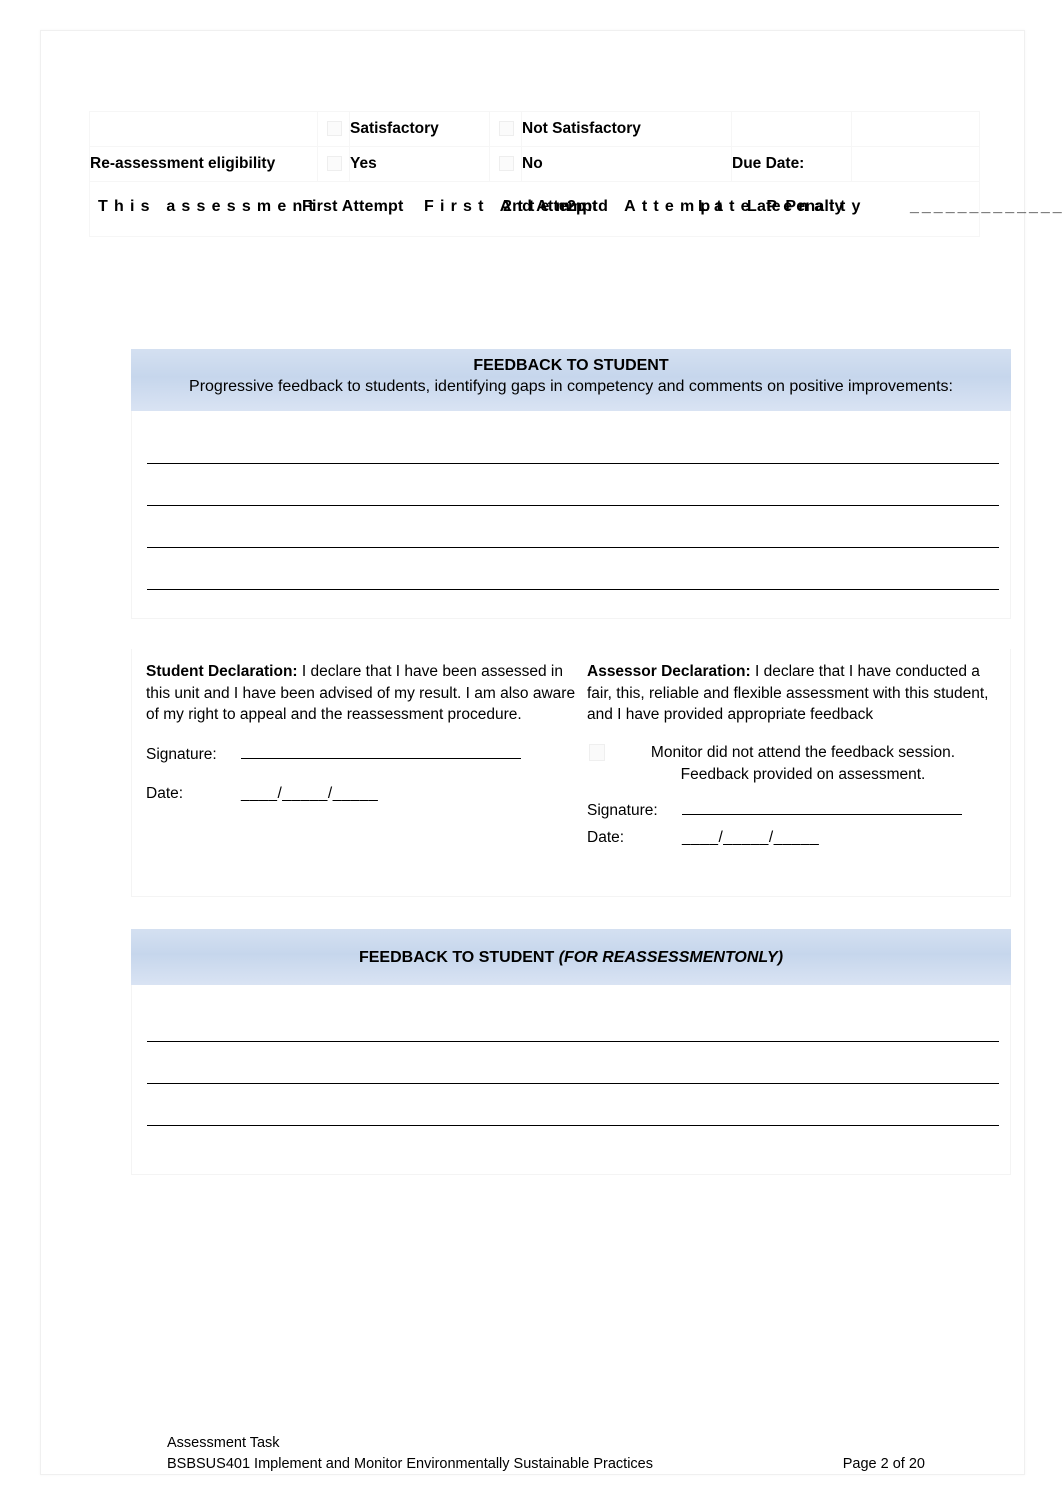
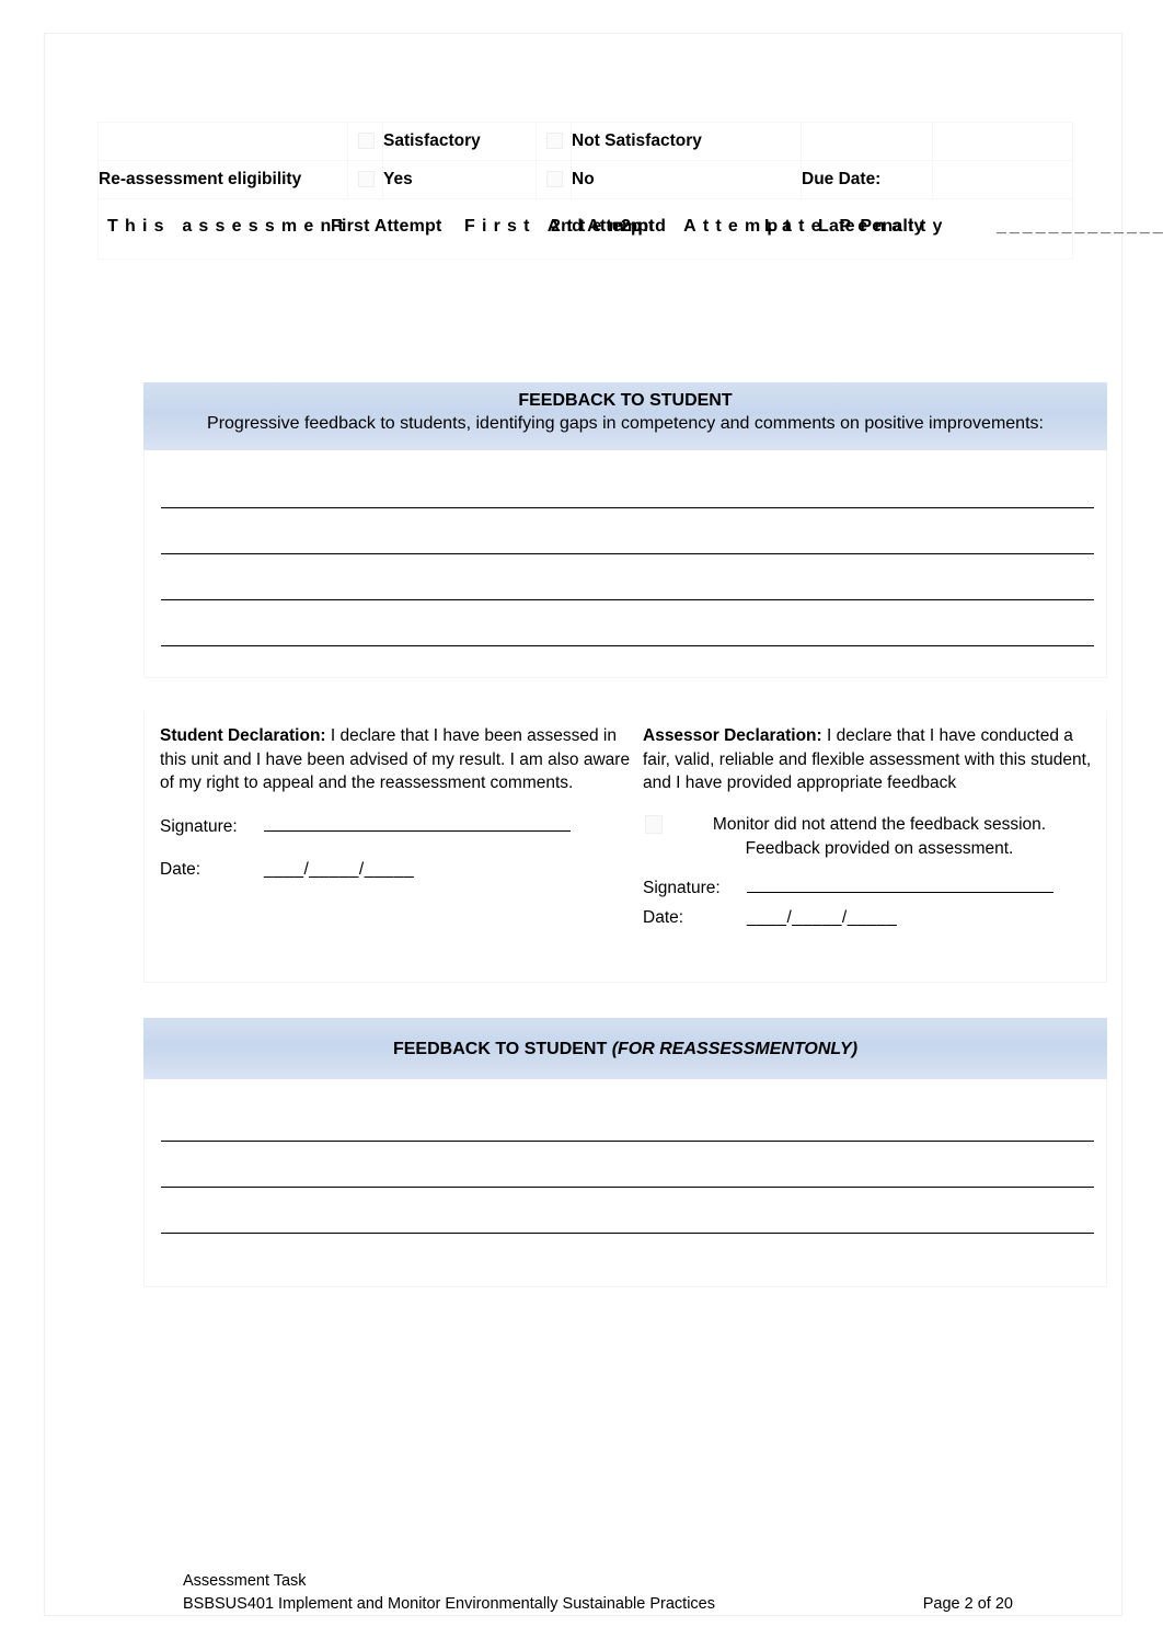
  		Satisfactory		Not Satisfactory
  Re-assessment eligibility		Yes		No	Due Date:
  This assessment First Attempt First Attempt 2nd Attempt 2nd Attempt Late Penalty Late Penalty _____________
  FEEDBACK TO STUDENT
  Progressive feedback to students, identifying gaps in competency and comments on positive improvements:
- Student Declaration: I declare that I have been assessed in this unit and I have been advised of my result. I am also aware of my right to appeal and the reassessment procedure.
+ Student Declaration: I declare that I have been assessed in this unit and I have been advised of my result. I am also aware of my right to appeal and the reassessment comments.
  Signature:
  Date:
  ____/_____/_____
- Assessor Declaration: I declare that I have conducted a fair, this, reliable and flexible assessment with this student, and I have provided appropriate feedback
+ Assessor Declaration: I declare that I have conducted a fair, valid, reliable and flexible assessment with this student, and I have provided appropriate feedback
  Monitor did not attend the feedback session.
  Feedback provided on assessment.
  Signature:
  Date:
  ____/_____/_____
  FEEDBACK TO STUDENT (FOR REASSESSMENTONLY)
  Assessment Task
  BSBSUS401 Implement and Monitor Environmentally Sustainable Practices
  Page 2 of 20
